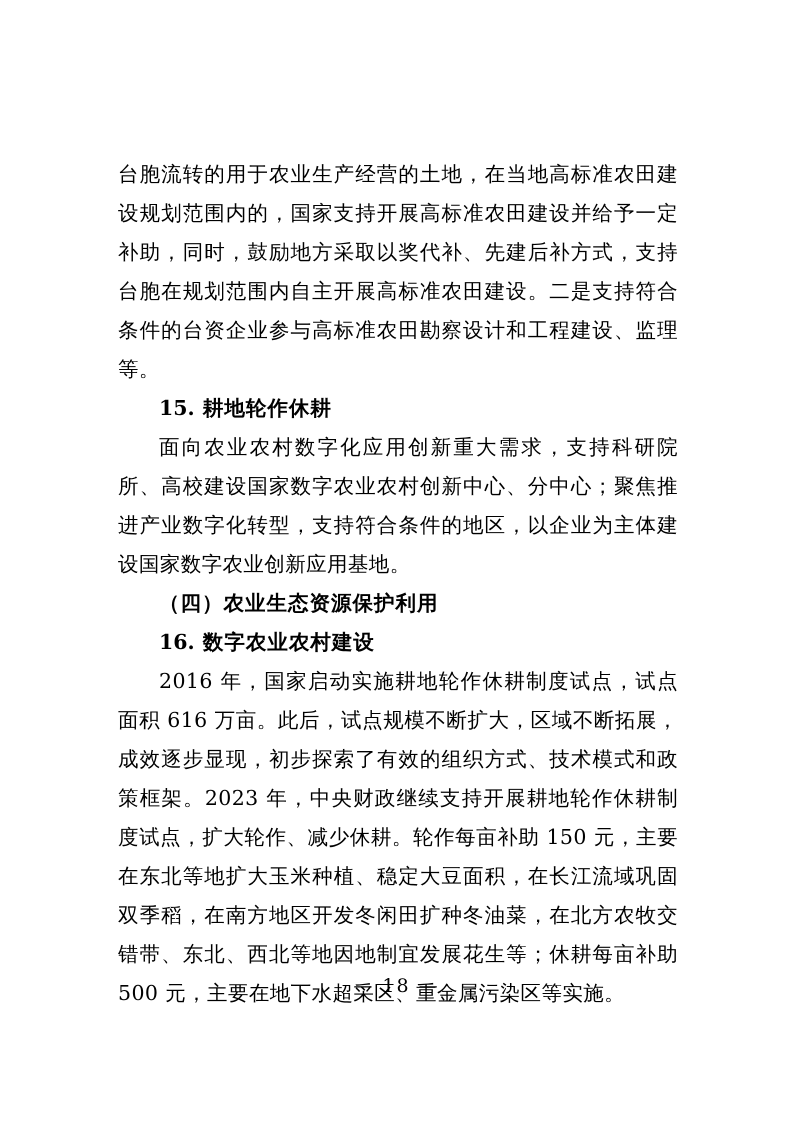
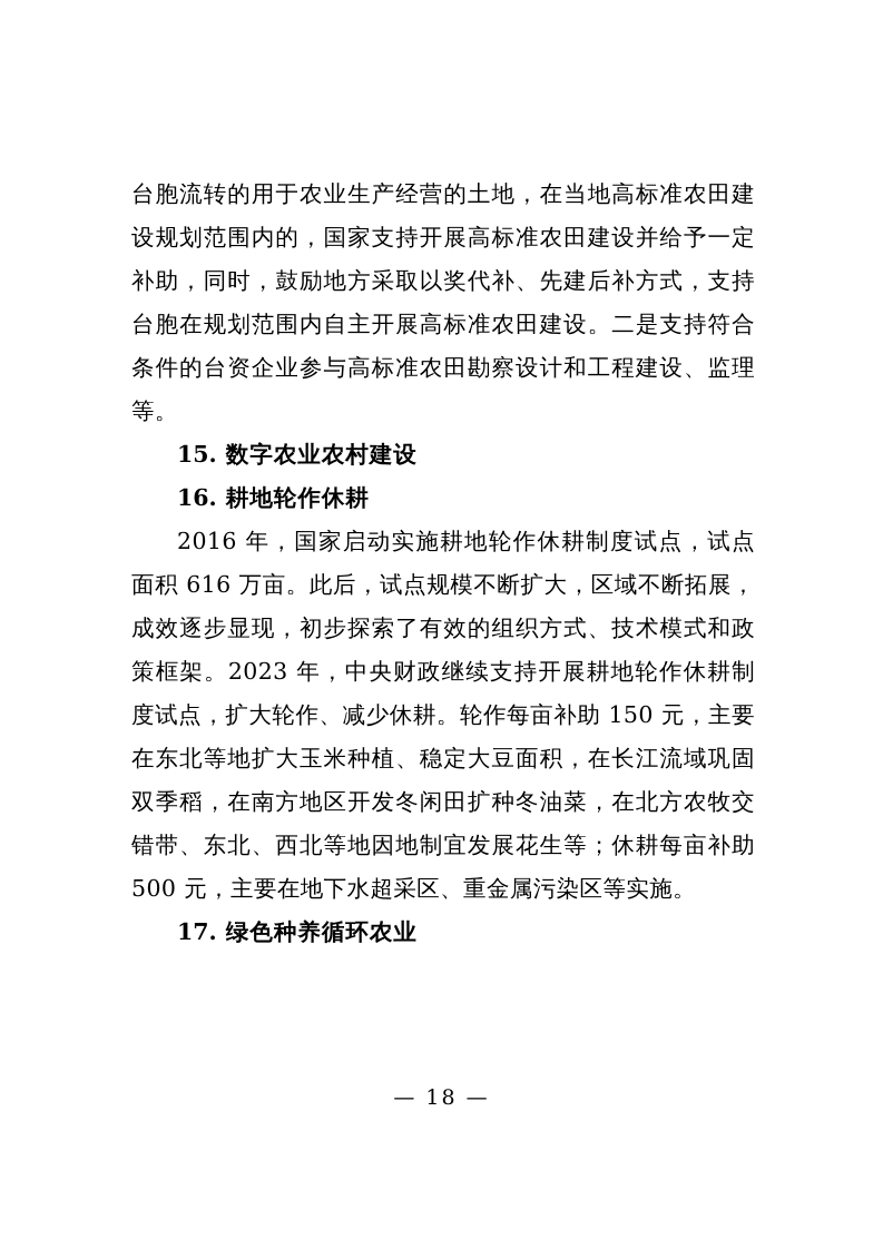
  台胞流转的用于农业生产经营的土地，在当地高标准农田建设规划范围内的，国家支持开展高标准农田建设并给予一定补助，同时，鼓励地方采取以奖代补、先建后补方式，支持台胞在规划范围内自主开展高标准农田建设。二是支持符合条件的台资企业参与高标准农田勘察设计和工程建设、监理等。
- 15. 耕地轮作休耕
+ 15. 数字农业农村建设
- 面向农业农村数字化应用创新重大需求，支持科研院所、高校建设国家数字农业农村创新中心、分中心；聚焦推进产业数字化转型，支持符合条件的地区，以企业为主体建设国家数字农业创新应用基地。
- （四）农业生态资源保护利用
- 16. 数字农业农村建设
+ 16. 耕地轮作休耕
  2016 年，国家启动实施耕地轮作休耕制度试点，试点面积 616 万亩。此后，试点规模不断扩大，区域不断拓展，成效逐步显现，初步探索了有效的组织方式、技术模式和政策框架。2023 年，中央财政继续支持开展耕地轮作休耕制度试点，扩大轮作、减少休耕。轮作每亩补助 150 元，主要在东北等地扩大玉米种植、稳定大豆面积，在长江流域巩固双季稻，在南方地区开发冬闲田扩种冬油菜，在北方农牧交错带、东北、西北等地因地制宜发展花生等；休耕每亩补助 500 元，主要在地下水超采区、重金属污染区等实施。
+ 17. 绿色种养循环农业
  — 18 —
